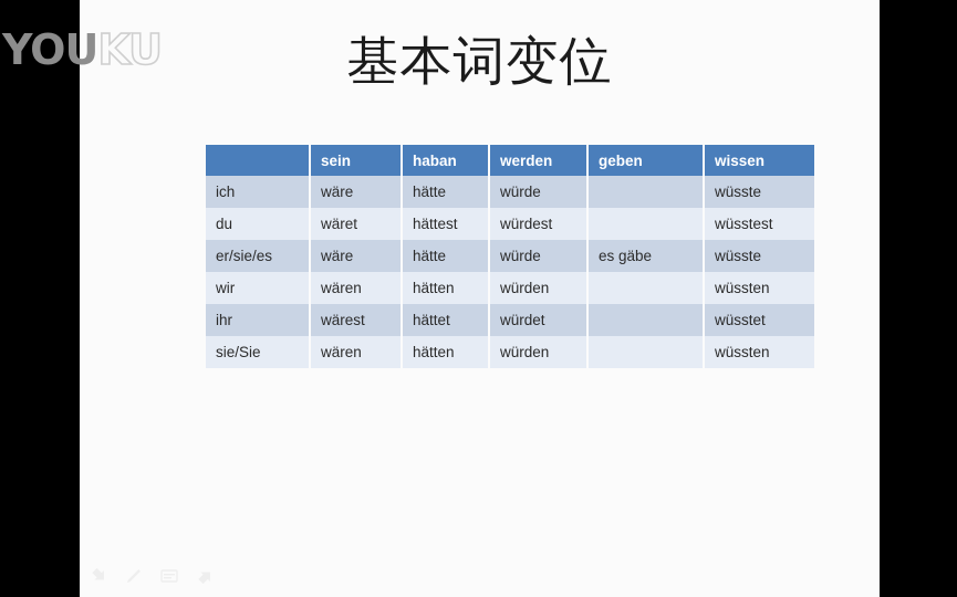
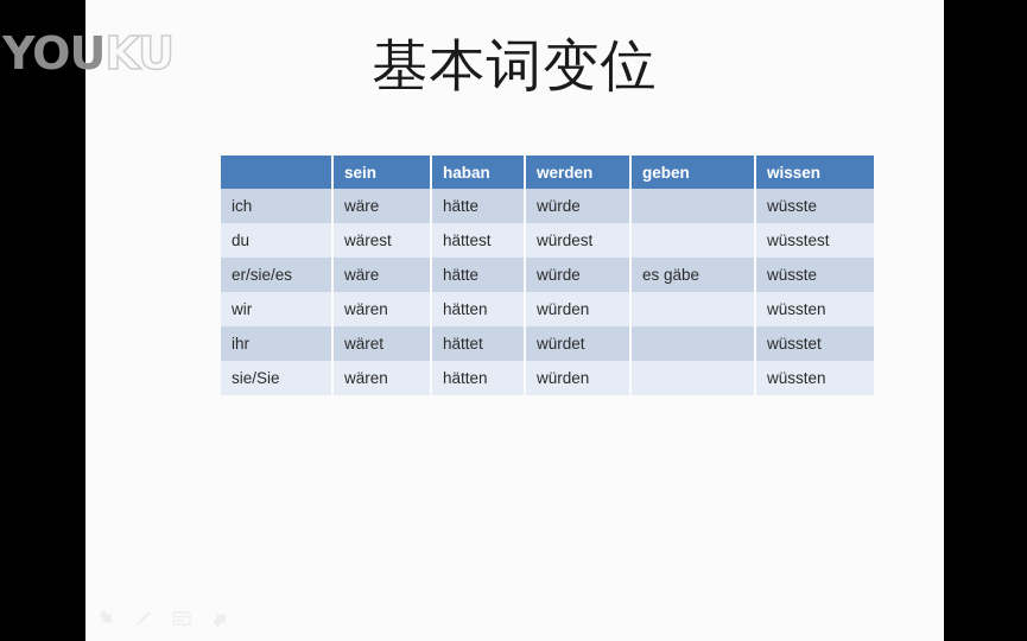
  基本词变位
  	sein	haban	werden	geben	wissen
  ich	wäre	hätte	würde		wüsste
- du	wäret	hättest	würdest		wüsstest
+ du	wärest	hättest	würdest		wüsstest
  er/sie/es	wäre	hätte	würde	es gäbe	wüsste
  wir	wären	hätten	würden		wüssten
- ihr	wärest	hättet	würdet		wüsstet
+ ihr	wäret	hättet	würdet		wüsstet
  sie/Sie	wären	hätten	würden		wüssten
  YOUKU
